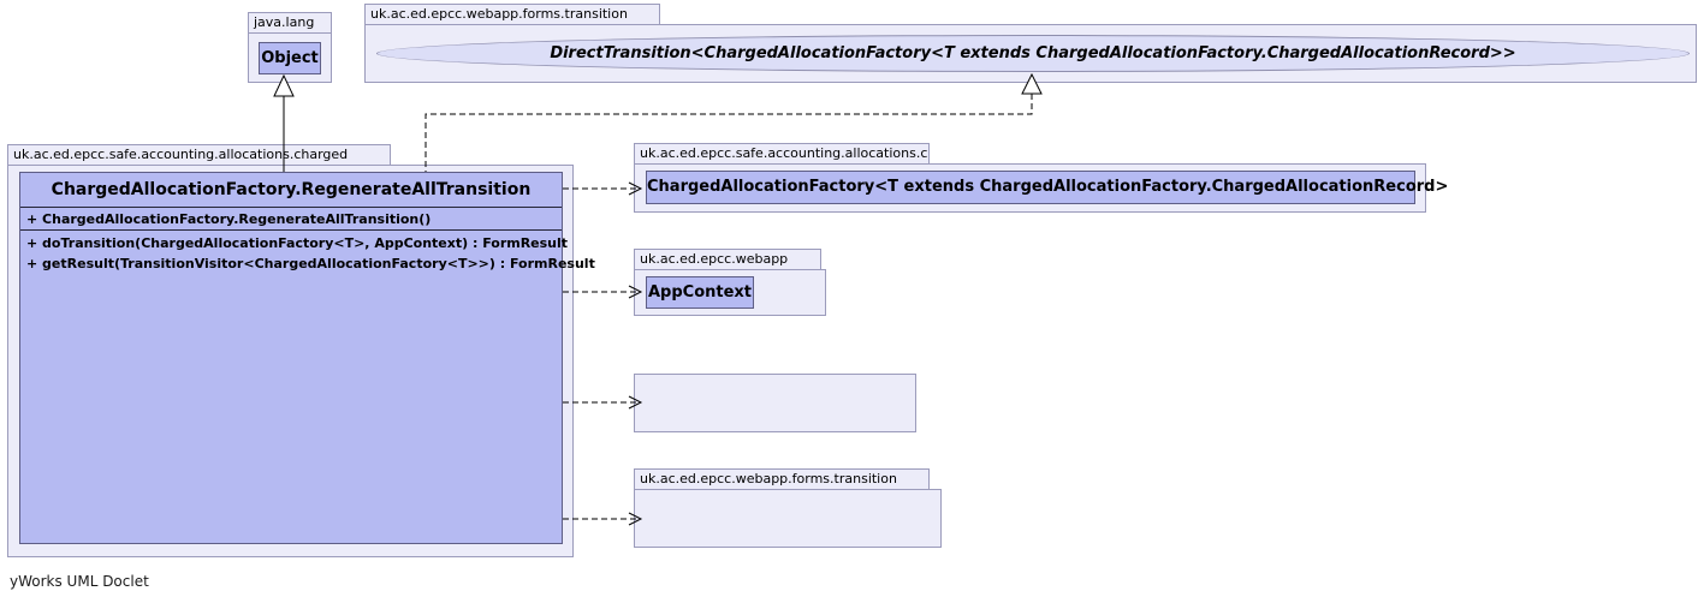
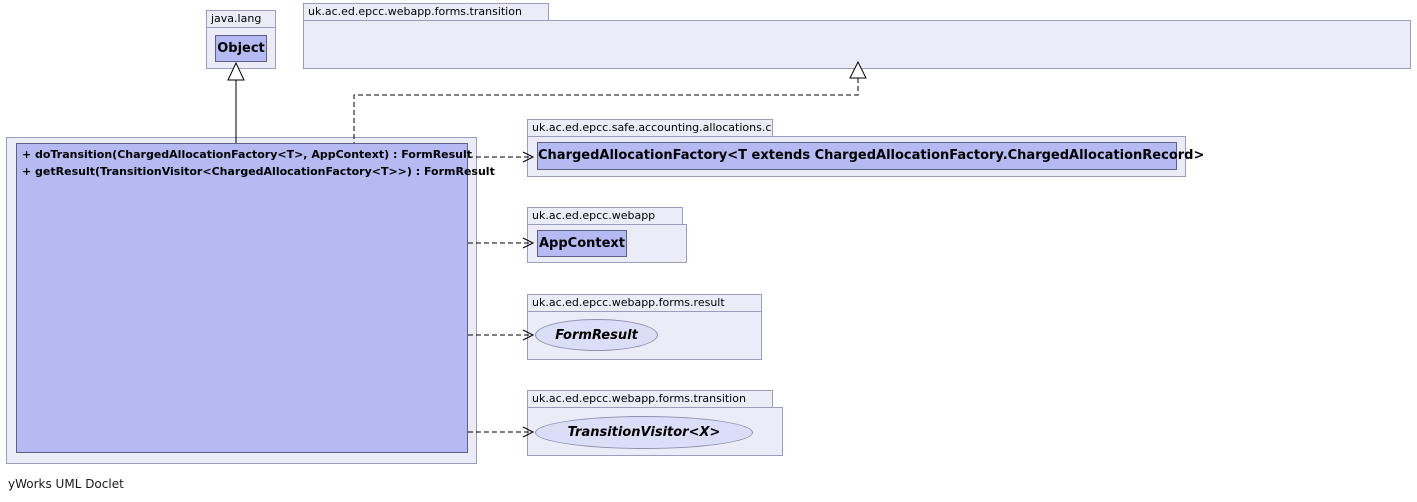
  java.lang
  Object
  uk.ac.ed.epcc.webapp.forms.transition
- DirectTransition<ChargedAllocationFactory<T extends ChargedAllocationFactory.ChargedAllocationRecord>>
- uk.ac.ed.epcc.safe.accounting.allocations.charged
- ChargedAllocationFactory.RegenerateAllTransition
- + ChargedAllocationFactory.RegenerateAllTransition()
  + doTransition(ChargedAllocationFactory<T>, AppContext) : FormResult
  + getResult(TransitionVisitor<ChargedAllocationFactory<T>>) : FormRe
  uk.ac.ed.epcc.safe.accounting.allocations.c
  ChargedAllocationFactory<T extends ChargedAllocationFactory.ChargedAllocationReco
  uk.ac.ed.epcc.webapp
  AppContext
+ uk.ac.ed.epcc.webapp.forms.result
+ FormResult
  uk.ac.ed.epcc.webapp.forms.transition
+ TransitionVisitor<X>
  yWorks UML Doclet
